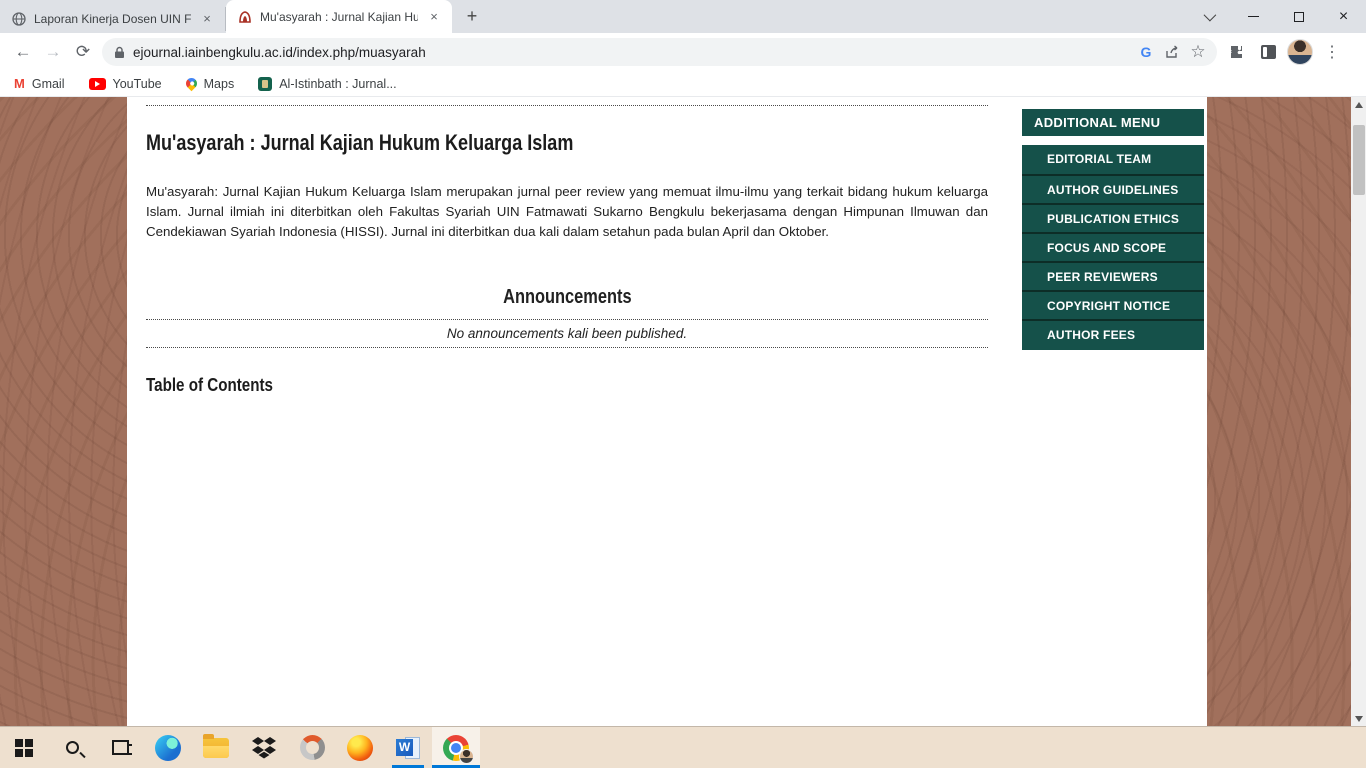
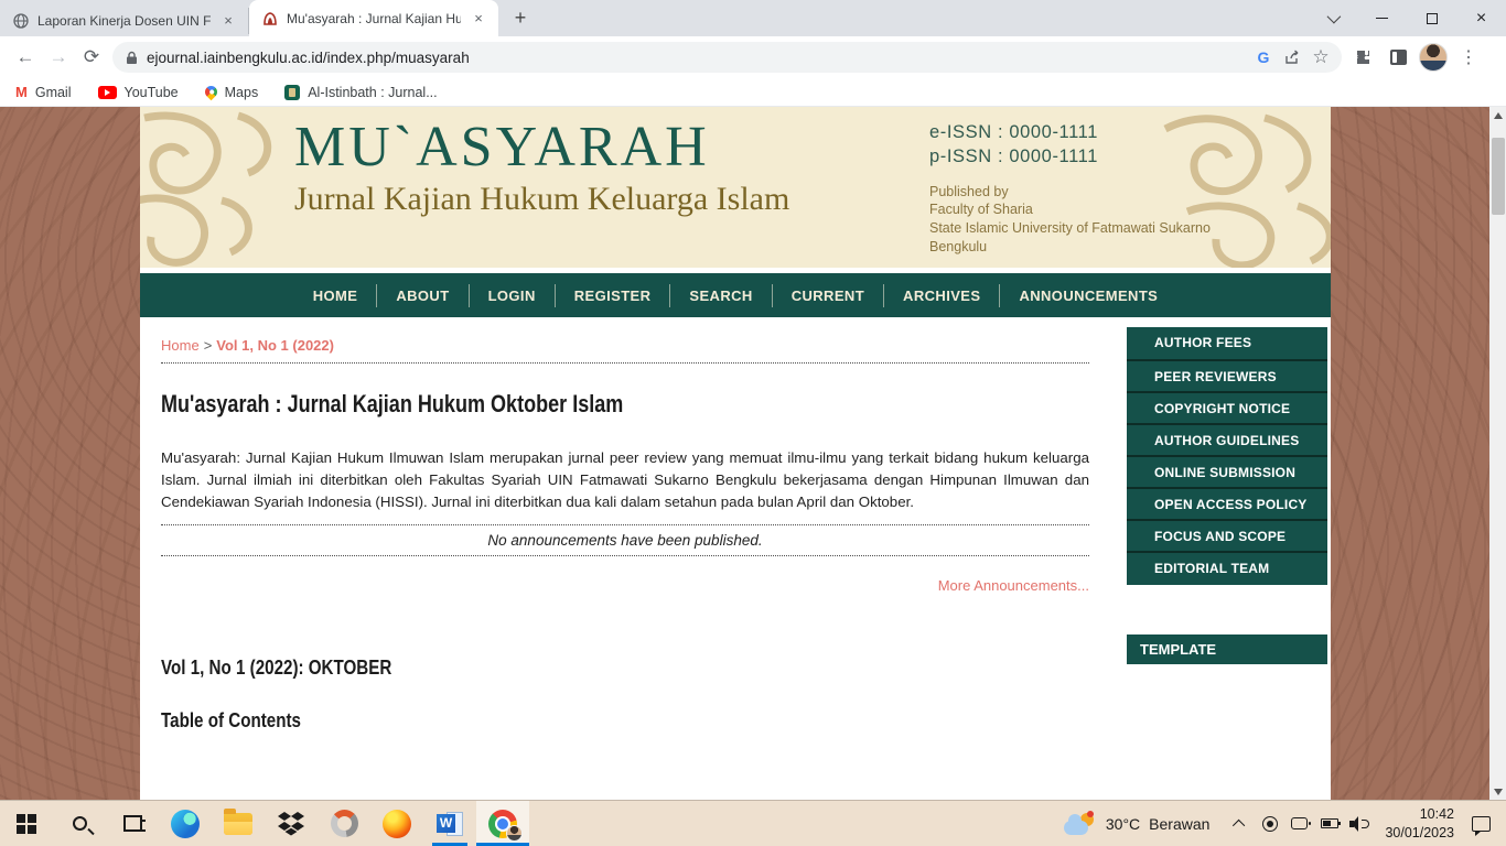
  Laporan Kinerja Dosen UIN F
  ×
  Mu'asyarah : Jurnal Kajian Hu
  ×
  +
  ×
  ←
  →
  ⟳
  ejournal.iainbengkulu.ac.id/index.php/muasyarah
  G
  ☆
  ⋮
  M
  Gmail
  YouTube
  Maps
  Al-Istinbath : Jurnal...
+ MU`ASYARAH
+ Jurnal Kajian Hukum Keluarga Islam
+ e-ISSN : 0000-1111
+ p-ISSN : 0000-1111
+ Published by
+ Faculty of Sharia
+ State Islamic University of Fatmawati Sukarno Bengkulu
+ HOME
+ ABOUT
+ LOGIN
+ REGISTER
+ SEARCH
+ CURRENT
+ ARCHIVES
+ ANNOUNCEMENTS
+ Home > Vol 1, No 1 (2022)
- Mu'asyarah : Jurnal Kajian Hukum Keluarga Islam
+ Mu'asyarah : Jurnal Kajian Hukum Oktober Islam
- Mu'asyarah: Jurnal Kajian Hukum Keluarga Islam merupakan jurnal peer review yang memuat ilmu-ilmu yang terkait bidang hukum keluarga Islam. Jurnal ilmiah ini diterbitkan oleh Fakultas Syariah UIN Fatmawati Sukarno Bengkulu bekerjasama dengan Himpunan Ilmuwan dan Cendekiawan Syariah Indonesia (HISSI). Jurnal ini diterbitkan dua kali dalam setahun pada bulan April dan Oktober.
+ Mu'asyarah: Jurnal Kajian Hukum Ilmuwan Islam merupakan jurnal peer review yang memuat ilmu-ilmu yang terkait bidang hukum keluarga Islam. Jurnal ilmiah ini diterbitkan oleh Fakultas Syariah UIN Fatmawati Sukarno Bengkulu bekerjasama dengan Himpunan Ilmuwan dan Cendekiawan Syariah Indonesia (HISSI). Jurnal ini diterbitkan dua kali dalam setahun pada bulan April dan Oktober.
- Announcements
- No announcements kali been published.
+ No announcements have been published.
+ More Announcements...
+ Vol 1, No 1 (2022): OKTOBER
  Table of Contents
- ADDITIONAL MENU
- EDITORIAL TEAM
+ AUTHOR FEES
- AUTHOR GUIDELINES
+ PEER REVIEWERS
- PUBLICATION ETHICS
- FOCUS AND SCOPE
+ COPYRIGHT NOTICE
- PEER REVIEWERS
+ AUTHOR GUIDELINES
+ ONLINE SUBMISSION
+ OPEN ACCESS POLICY
- COPYRIGHT NOTICE
+ FOCUS AND SCOPE
- AUTHOR FEES
+ EDITORIAL TEAM
+ TEMPLATE
  W
+ 30°C
+ Berawan
+ 10:42
+ 30/01/2023
